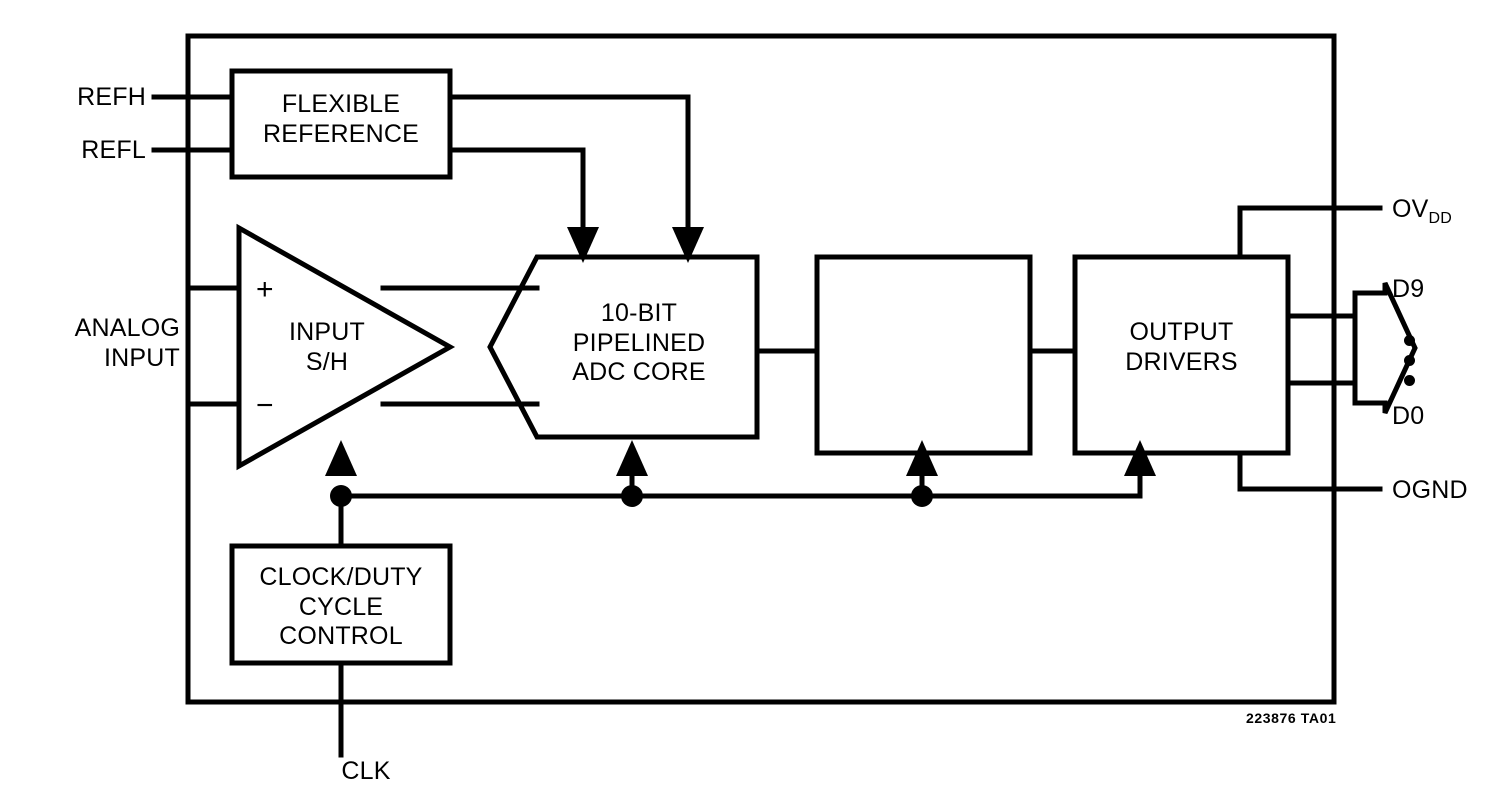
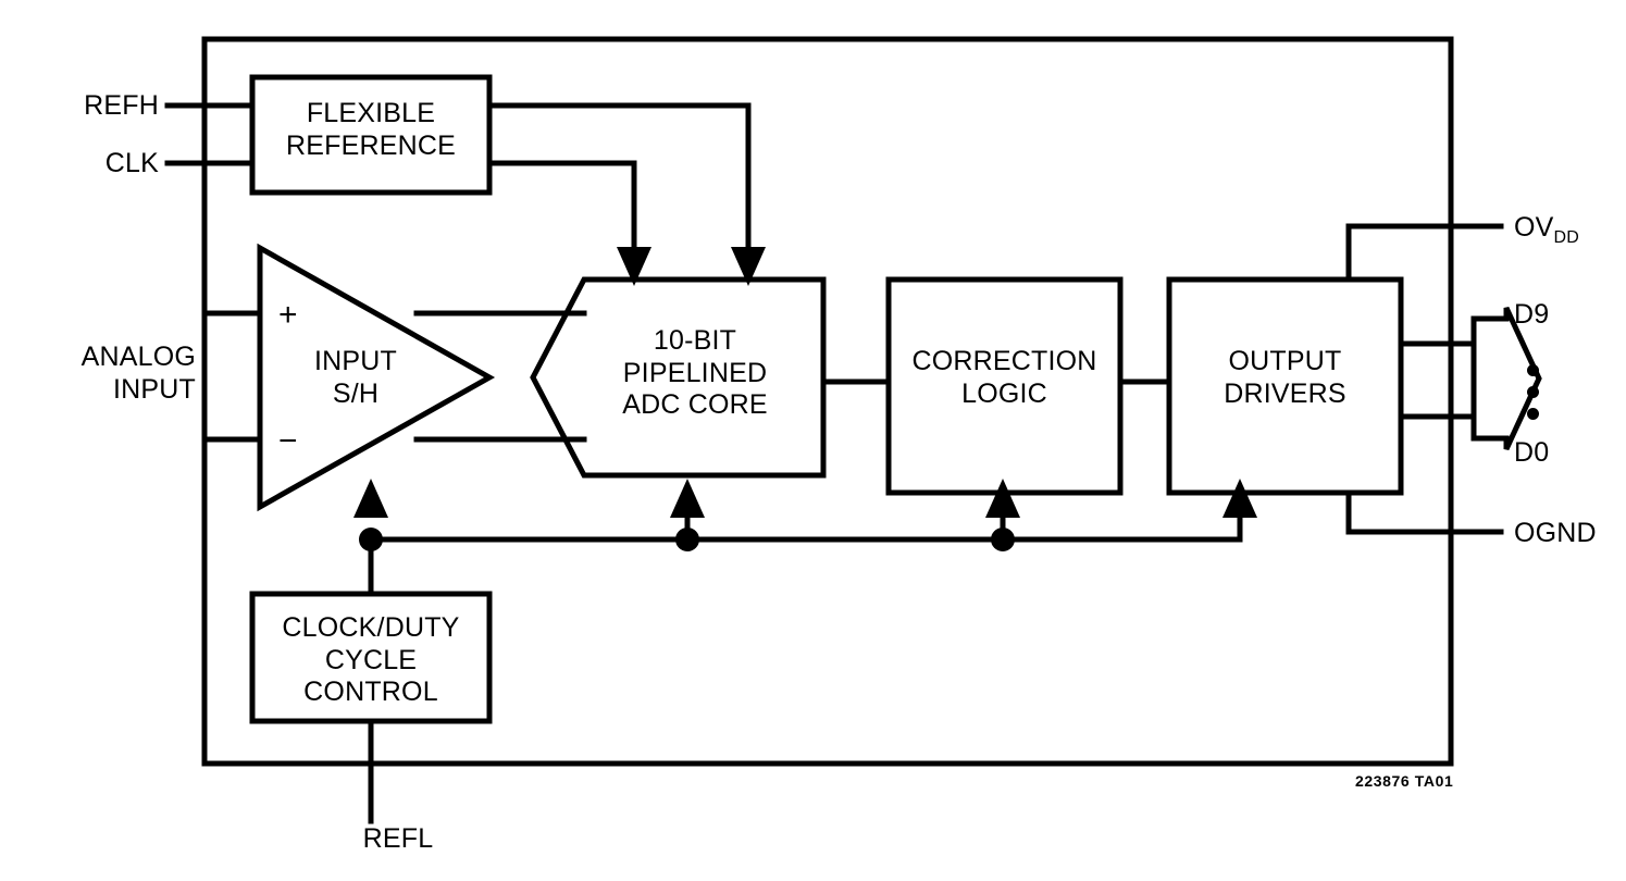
  REFH
- REFL
+ CLK
  ANALOG
  INPUT
- CLK
+ REFL
  OVDD
  D9
  D0
  OGND
  FLEXIBLE
  REFERENCE
  INPUT
  S/H
  +
  −
  10-BIT
  PIPELINED
  ADC CORE
+ CORRECTION
+ LOGIC
  OUTPUT
  DRIVERS
  CLOCK/DUTY
  CYCLE
  CONTROL
  223876 TA01
